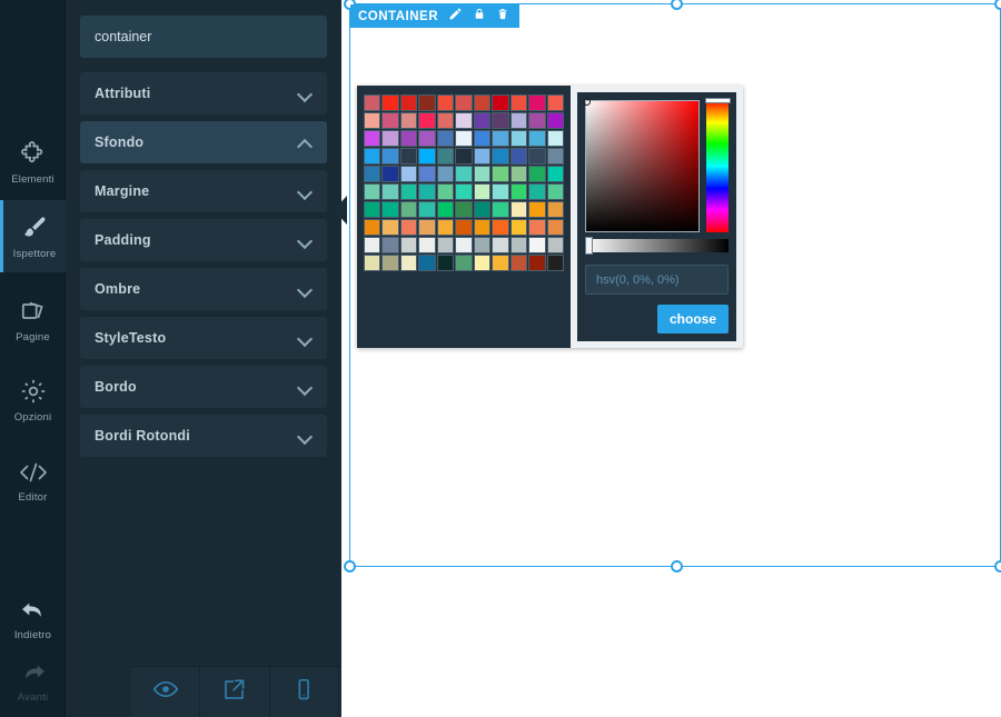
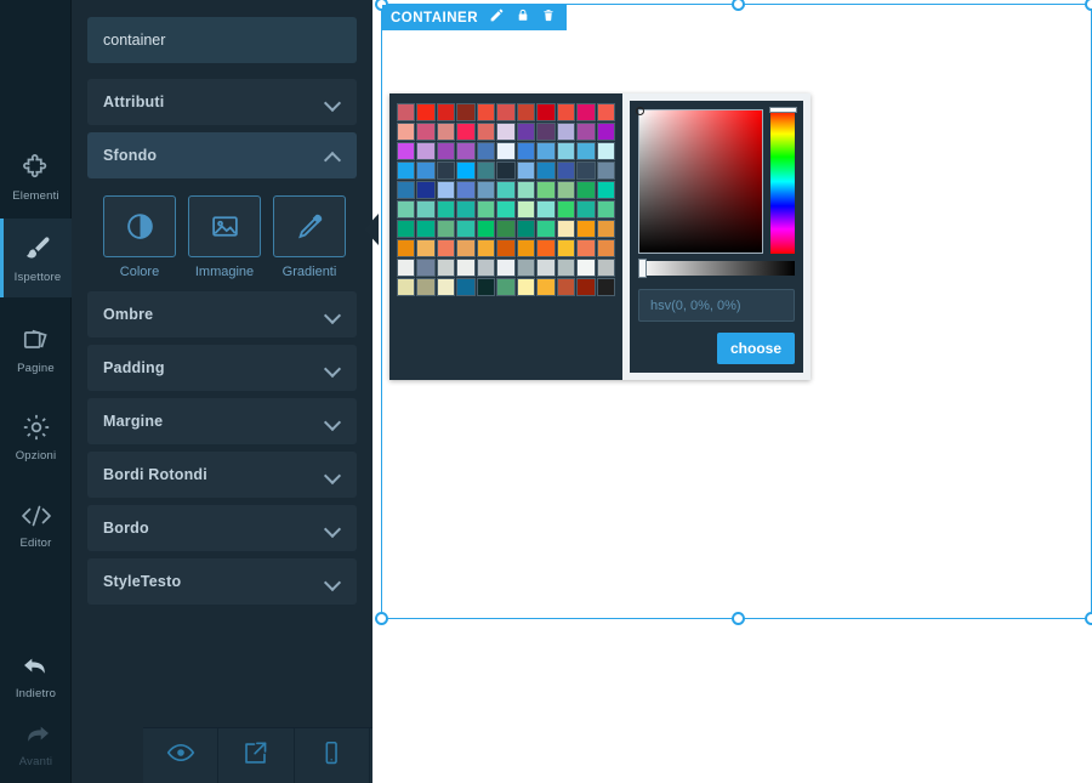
  Elementi
  Ispettore
  Pagine
  Opzioni
  Editor
  Indietro
  Avanti
  container
  Attributi
  Sfondo
+ Colore
+ Immagine
+ Gradienti
- Margine
+ Ombre
  Padding
- Ombre
+ Margine
- StyleTesto
+ Bordi Rotondi
  Bordo
- Bordi Rotondi
+ StyleTesto
  CONTAINER
  hsv(0, 0%, 0%)
  choose
